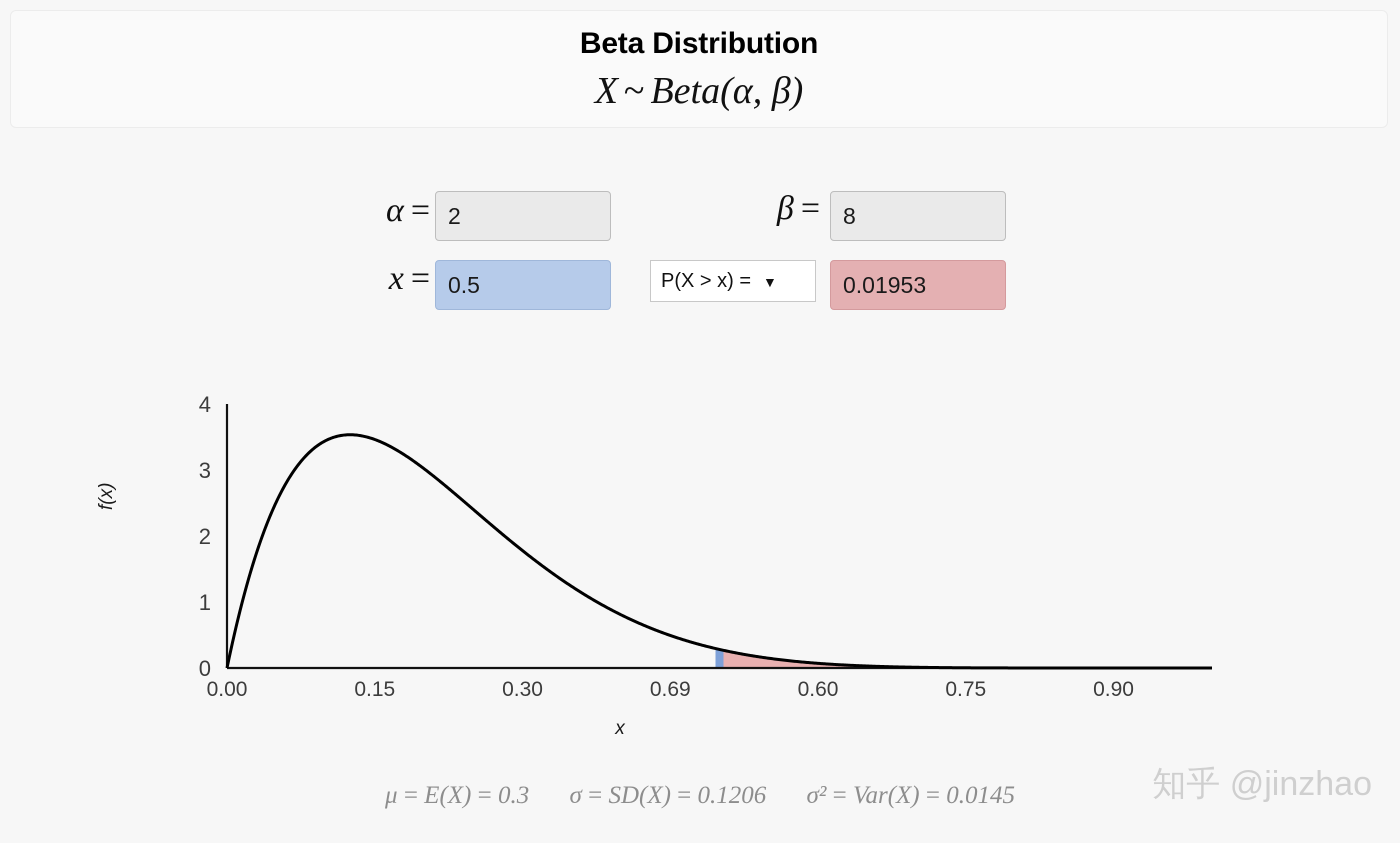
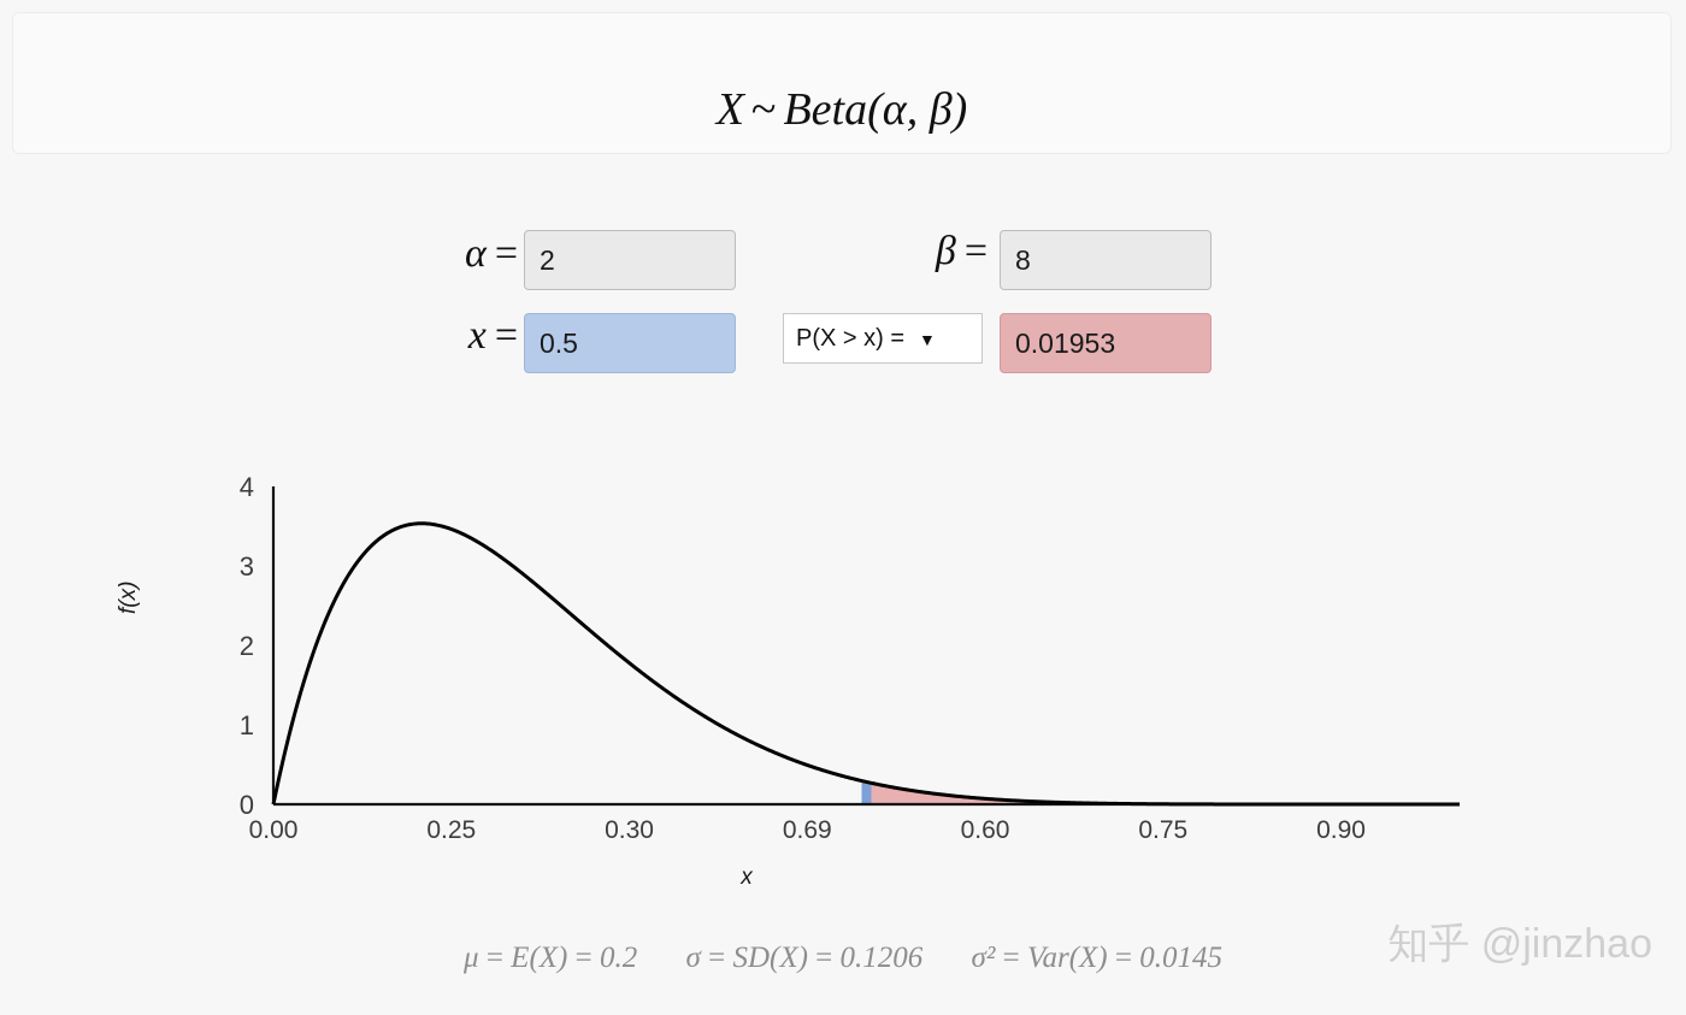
- Beta Distribution
  X ~ Beta(α, β)
  α =
  2
  β =
  8
  x =
  0.5
  P(X > x) = ▼
  0.01953
  0.00
- 0.15
+ 0.25
  0.30
  0.69
  0.60
  0.75
  0.90
  0
  1
  2
  3
  4
  x
- μ = E(X) = 0.3 σ = SD(X) = 0.1206 σ² = Var(X) = 0.0145
+ μ = E(X) = 0.2 σ = SD(X) = 0.1206 σ² = Var(X) = 0.0145
  知乎 @jinzhao
